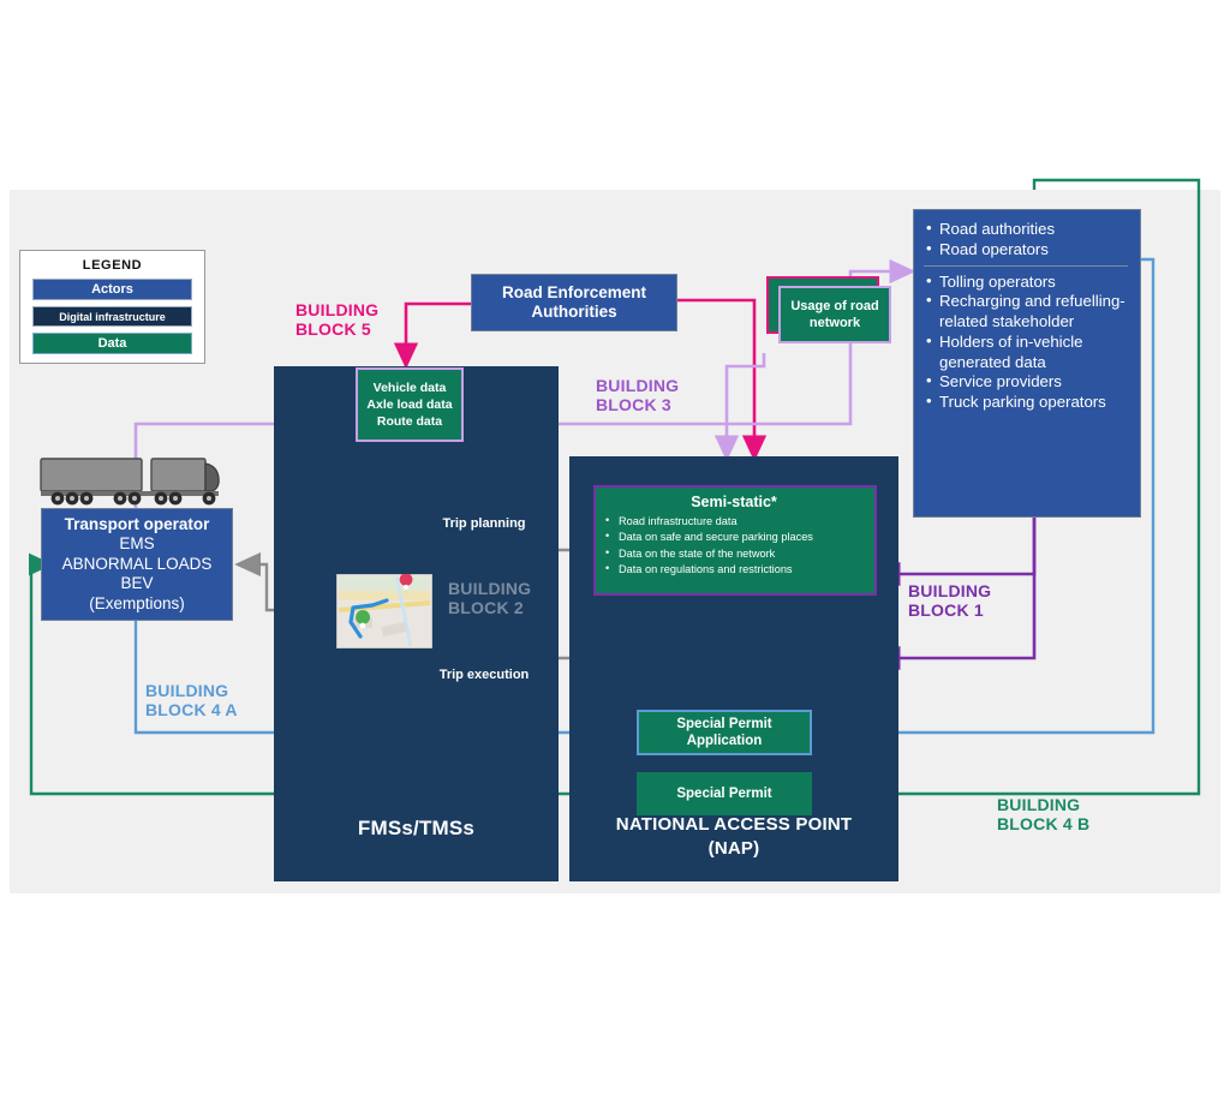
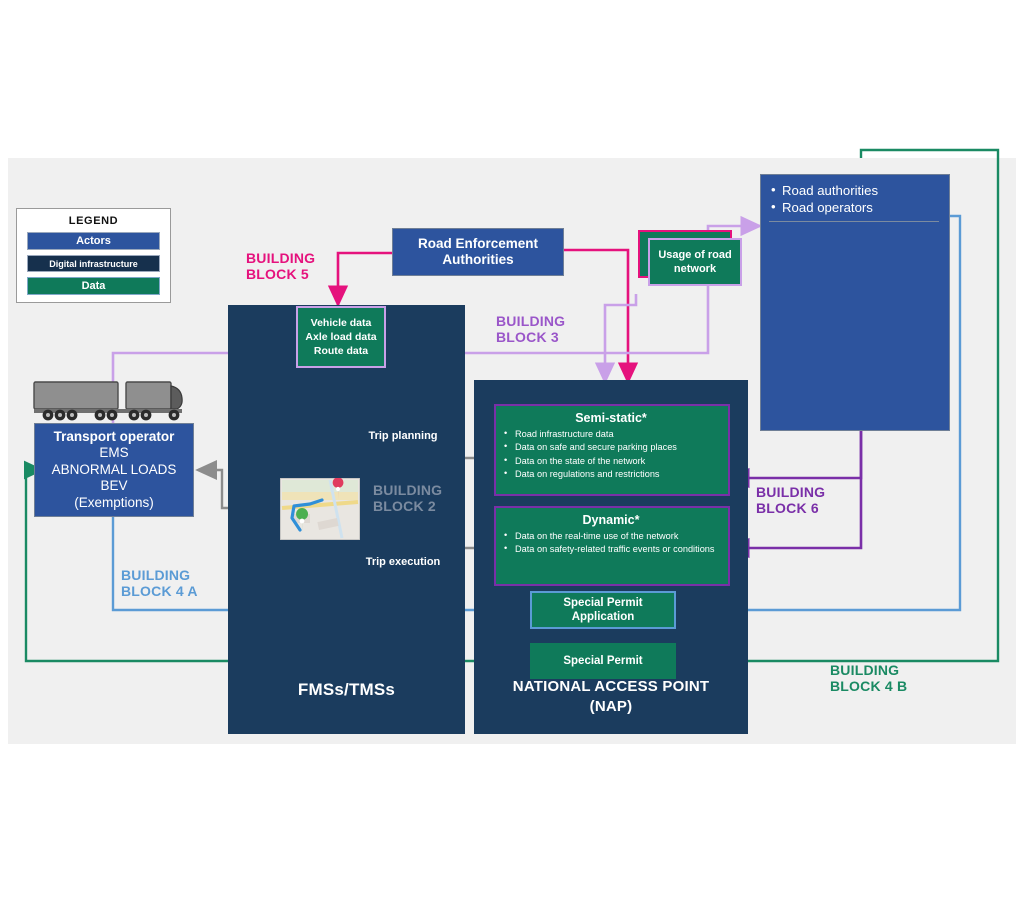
  LEGEND
  Actors
  Digital infrastructure
  Data
  FMSs/TMSs
  NATIONAL ACCESS POINT
  (NAP)
  Transport operator
  EMS
  ABNORMAL LOADS
  BEV
  (Exemptions)
  Road Enforcement
  Authorities
  Road authorities
  Road operators
- Tolling operators
- Recharging and refuelling-related stakeholder
- Holders of in-vehicle generated data
- Service providers
- Truck parking operators
  Vehicle data
  Axle load data
  Route data
  Usage of road
  network
  Semi-static*
  Road infrastructure data
  Data on safe and secure parking places
  Data on the state of the network
  Data on regulations and restrictions
+ Dynamic*
+ Data on the real-time use of the network
+ Data on safety-related traffic events or conditions
  Special Permit
  Application
  Special Permit
  Trip planning
  Trip execution
  BUILDING
  BLOCK 5
  BUILDING
  BLOCK 3
  BUILDING
  BLOCK 2
  BUILDING
- BLOCK 1
+ BLOCK 6
  BUILDING
  BLOCK 4 A
  BUILDING
  BLOCK 4 B
